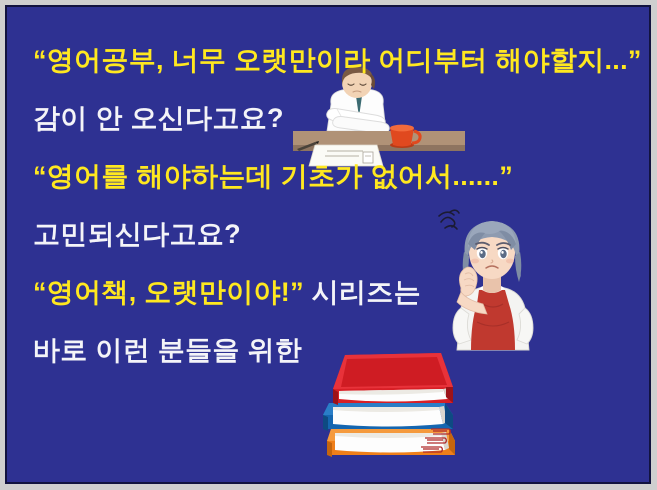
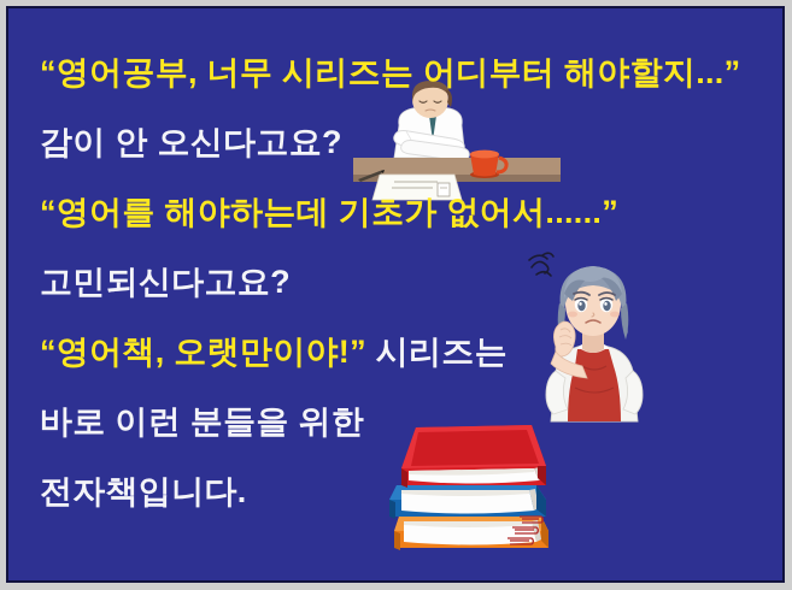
- “영어공부, 너무 오랫만이라 어디부터 해야할지...”
+ “영어공부, 너무 시리즈는 어디부터 해야할지...”
  감이 안 오신다고요?
  “영어를 해야하는데 기초가 없어서......”
  고민되신다고요?
  “영어책, 오랫만이야!” 시리즈는
  바로 이런 분들을 위한
+ 전자책입니다.
